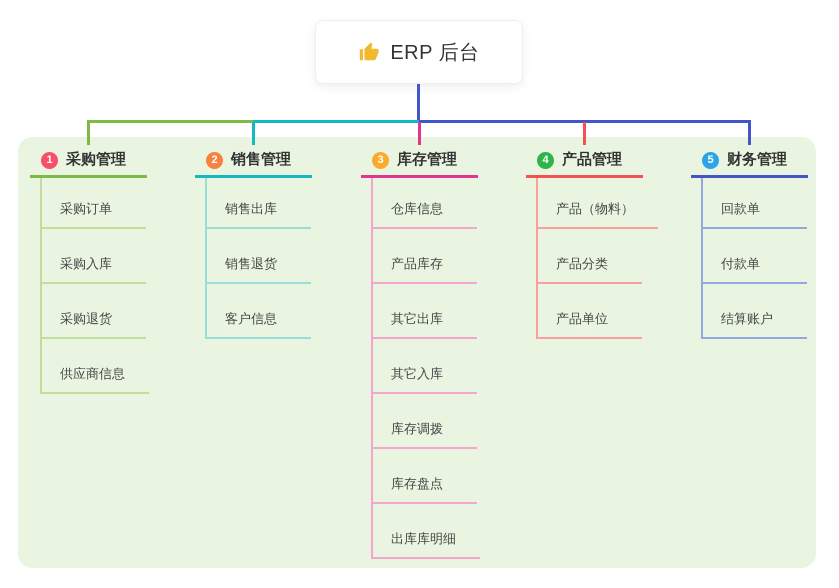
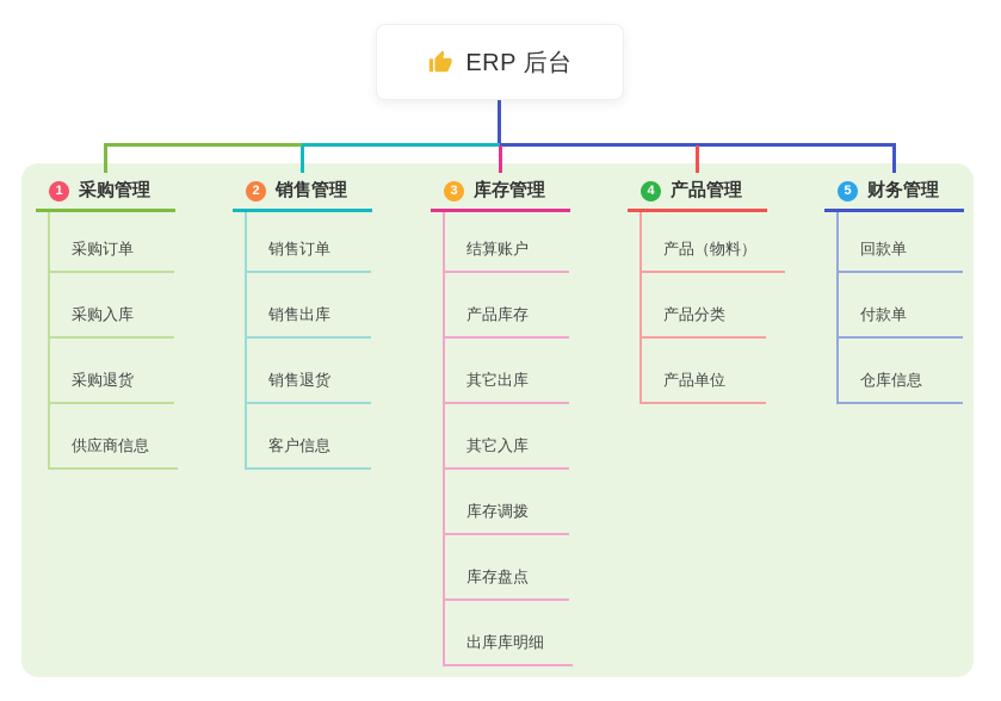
  ERP 后台
  1
  采购管理
  采购订单
  采购入库
  采购退货
  供应商信息
  2
  销售管理
+ 销售订单
  销售出库
  销售退货
  客户信息
  3
  库存管理
- 仓库信息
+ 结算账户
  产品库存
  其它出库
  其它入库
  库存调拨
  库存盘点
  出库库明细
  4
  产品管理
  产品（物料）
  产品分类
  产品单位
  5
  财务管理
  回款单
  付款单
- 结算账户
+ 仓库信息
